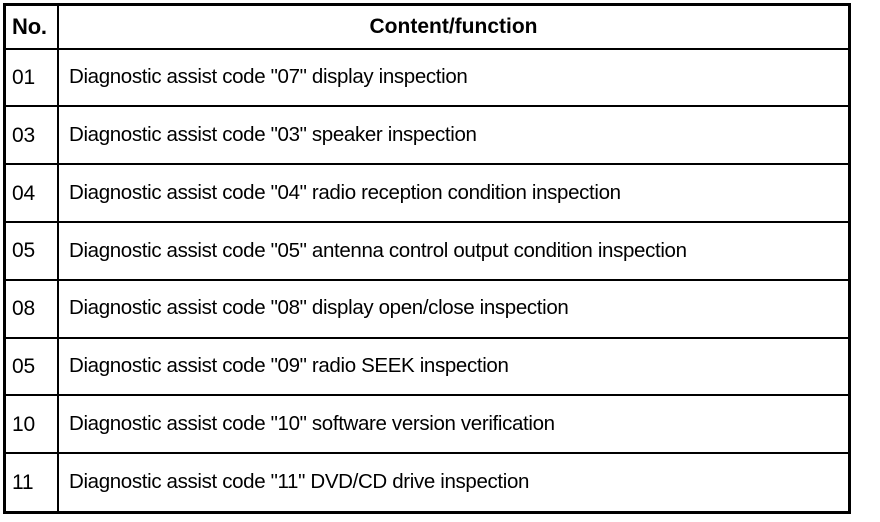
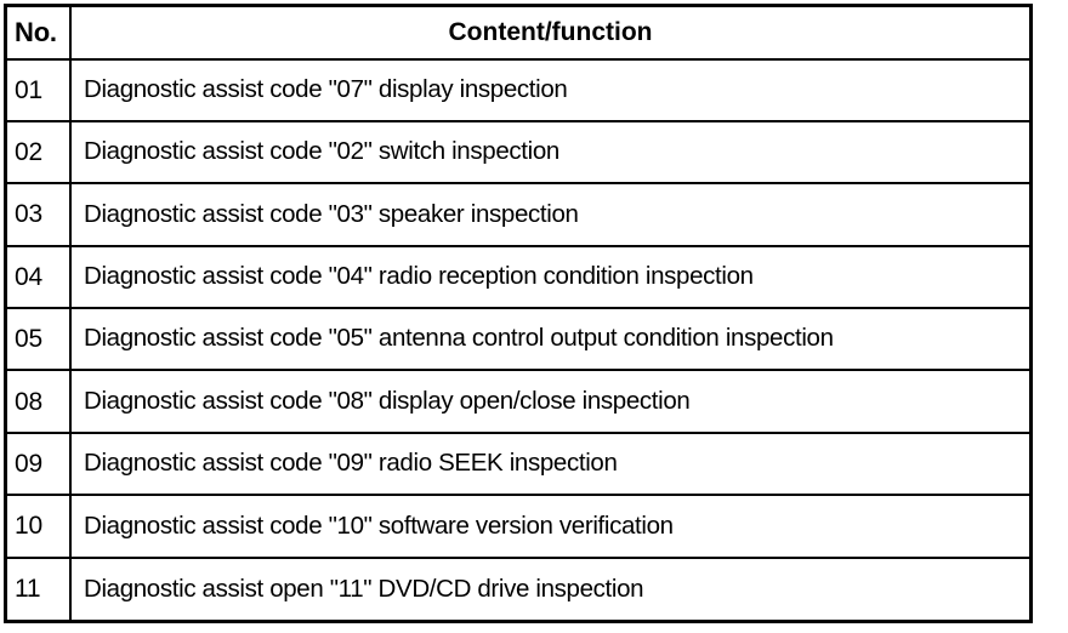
  No.	Content/function
  01	Diagnostic assist code "07" display inspection
+ 02	Diagnostic assist code "02" switch inspection
  03	Diagnostic assist code "03" speaker inspection
  04	Diagnostic assist code "04" radio reception condition inspection
  05	Diagnostic assist code "05" antenna control output condition inspection
  08	Diagnostic assist code "08" display open/close inspection
- 05	Diagnostic assist code "09" radio SEEK inspection
+ 09	Diagnostic assist code "09" radio SEEK inspection
  10	Diagnostic assist code "10" software version verification
- 11	Diagnostic assist code "11" DVD/CD drive inspection
+ 11	Diagnostic assist open "11" DVD/CD drive inspection
